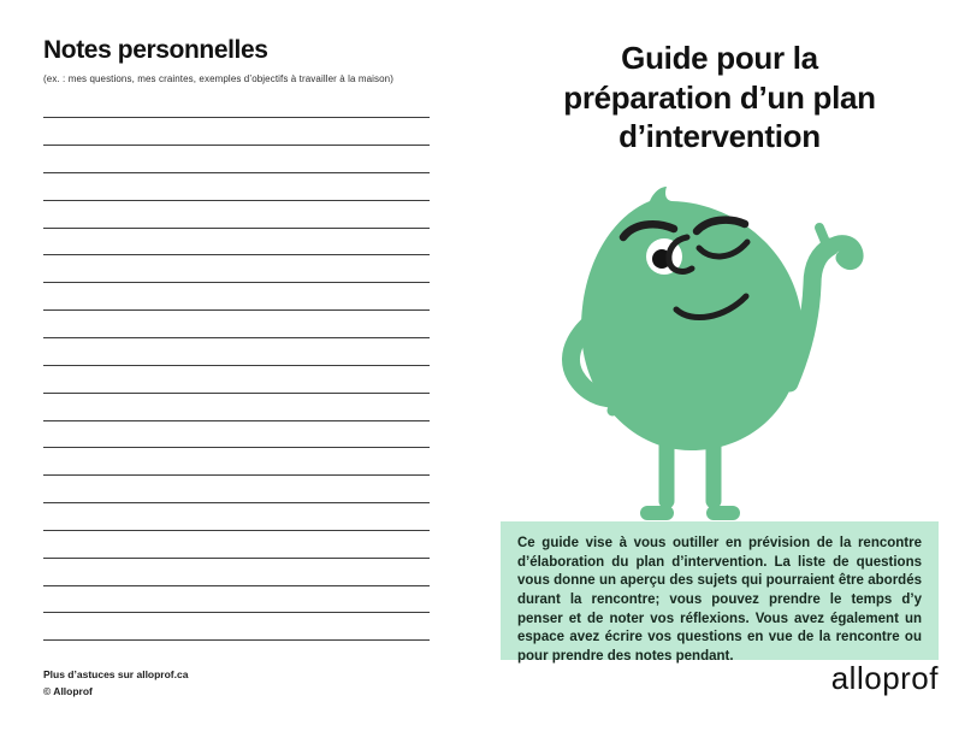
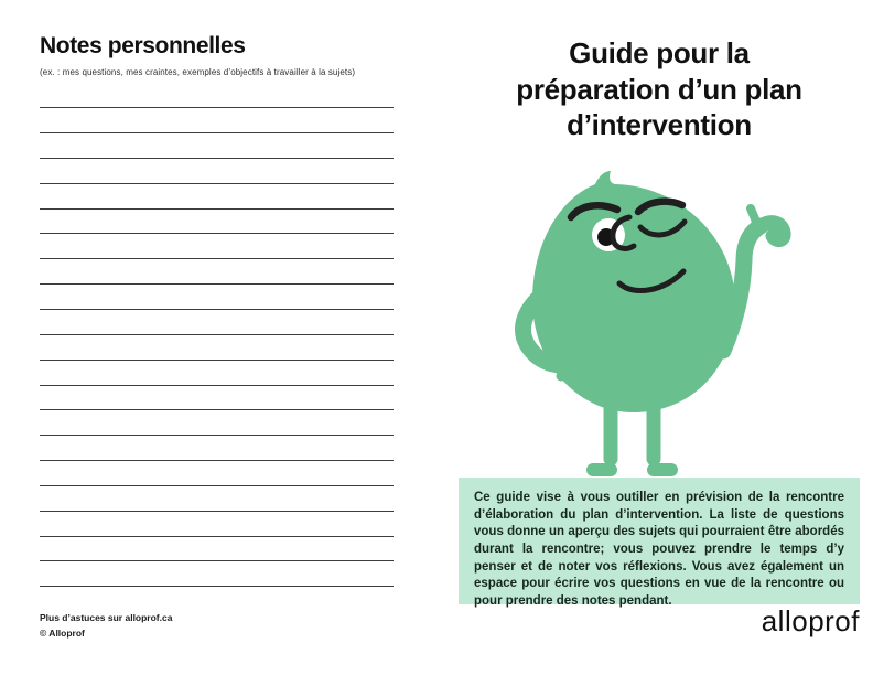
  Notes personnelles
- (ex. : mes questions, mes craintes, exemples d’objectifs à travailler à la maison)
+ (ex. : mes questions, mes craintes, exemples d’objectifs à travailler à la sujets)
  Guide pour la
  préparation d’un plan
  d’intervention
- Ce guide vise à vous outiller en prévision de la rencontre d’élaboration du plan d’intervention. La liste de questions vous donne un aperçu des sujets qui pourraient être abordés durant la rencontre; vous pouvez prendre le temps d’y penser et de noter vos réflexions. Vous avez également un espace avez écrire vos questions en vue de la rencontre ou pour prendre des notes pendant.
+ Ce guide vise à vous outiller en prévision de la rencontre d’élaboration du plan d’intervention. La liste de questions vous donne un aperçu des sujets qui pourraient être abordés durant la rencontre; vous pouvez prendre le temps d’y penser et de noter vos réflexions. Vous avez également un espace pour écrire vos questions en vue de la rencontre ou pour prendre des notes pendant.
  Plus d’astuces sur alloprof.ca
  © Alloprof
  alloprof
